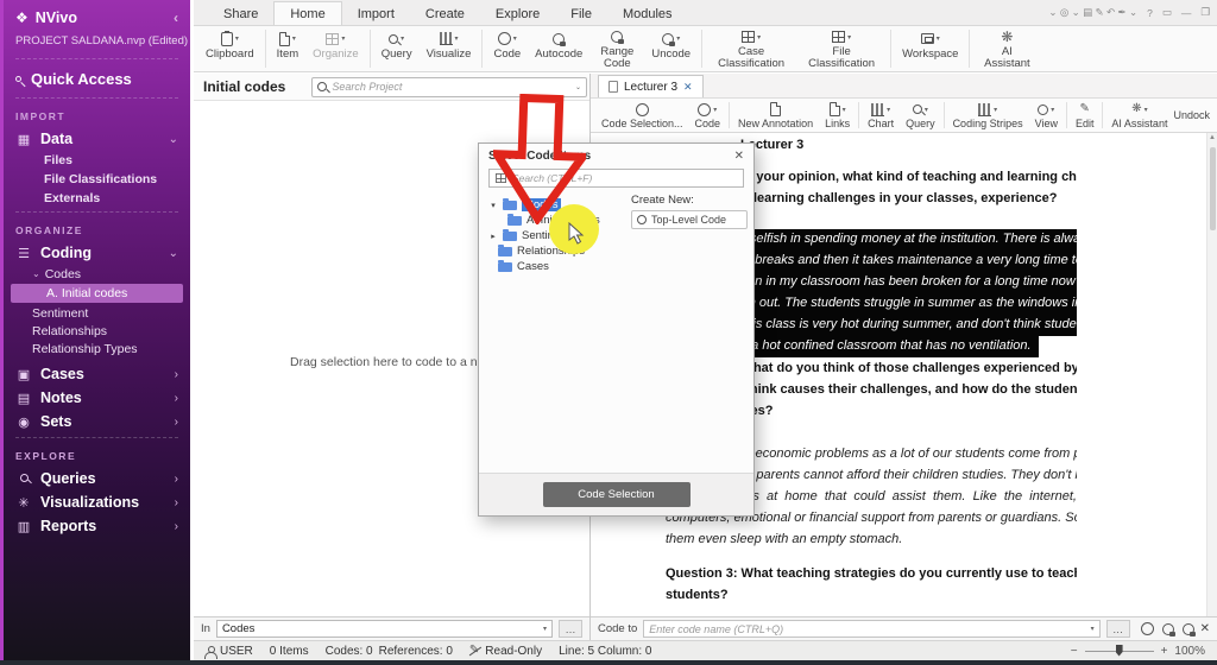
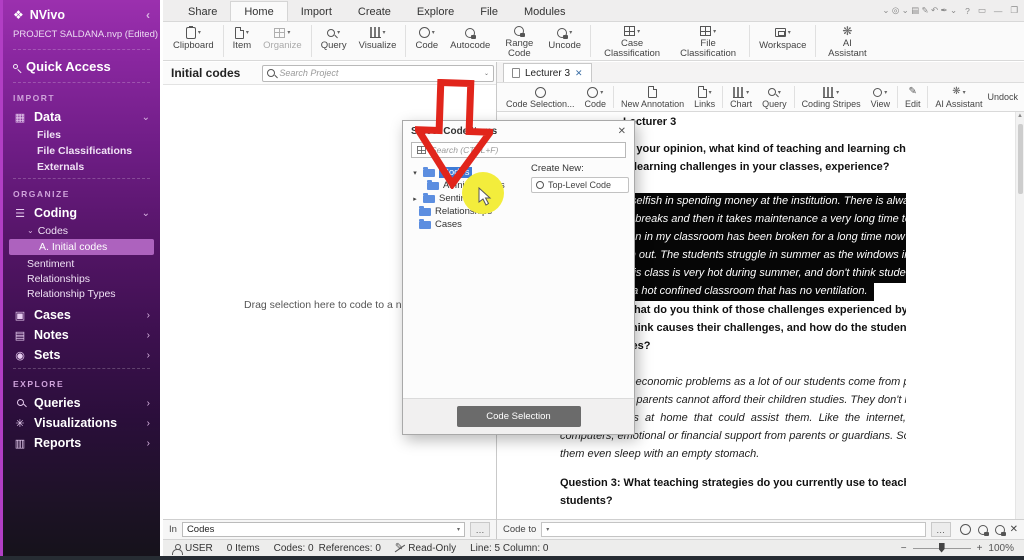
  ❖
  NVivo
  ‹
  PROJECT SALDANA.nvp (Edited)
  Quick Access
  IMPORT
  ▦
  Data
  ⌄
  Files
  File Classifications
  Externals
  ORGANIZE
  ☰
  Coding
  ⌄
  ⌄
  Codes
  A. Initial codes
  Sentiment
  Relationships
  Relationship Types
  ▣
  Cases
  ›
  ▤
  Notes
  ›
  ◉
  Sets
  ›
  EXPLORE
  Queries
  ›
  ✳
  Visualizations
  ›
  ▥
  Reports
  ›
  Share
  Home
  Import
  Create
  Explore
  File
  Modules
  ⌄ ◎ ⌄ ▤ ✎ ↶ ✒ ⌄
  ?
  ▭
  —
  ❐
  Clipboard
  Item
  Organize
  Query
  Visualize
  Code
  Autocode
  Range Code
  Uncode
  Case Classification
  File Classification
  Workspace
  ❋
  AI Assistant
  Initial codes
  Search Project
  Drag selection here to code to a n
  In
  Codes
  …
  Lecturer 3
  ✕
  Code Selection...
  Code
  New Annotation
  Links
  Chart
  Query
  Coding Stripes
  View
  ✎
  Edit
  ❋
  AI Assistant
  Undock
  cturer 3
  learning challenges in your classes, experience?
  elfish in spending money at the institution. There is alw
  s class is very hot during summer, and don't think stude
  a hot confined classroom that has no ventilation.
  economic problems as a lot of our students come from
  parents cannot afford their children studies. They don't
  s at home that could assist them. Like the internet,
  computers, emotional or financial support from parents or guardians. S
  them even sleep with an empty stomach.
  Question 3: What teaching strategies do you currently use to teac
  students?
  Code to
- Enter code name (CTRL+Q)
  …
  ✕
  USER
  0 Items
  Codes: 0
  References: 0
  ✎
  Read-Only
  Line: 5 Column: 0
  −
  +
  100%
  ✕
  earch (CTL+F)
  Cases
  Create New:
  Top-Level Code
  Code Selection
